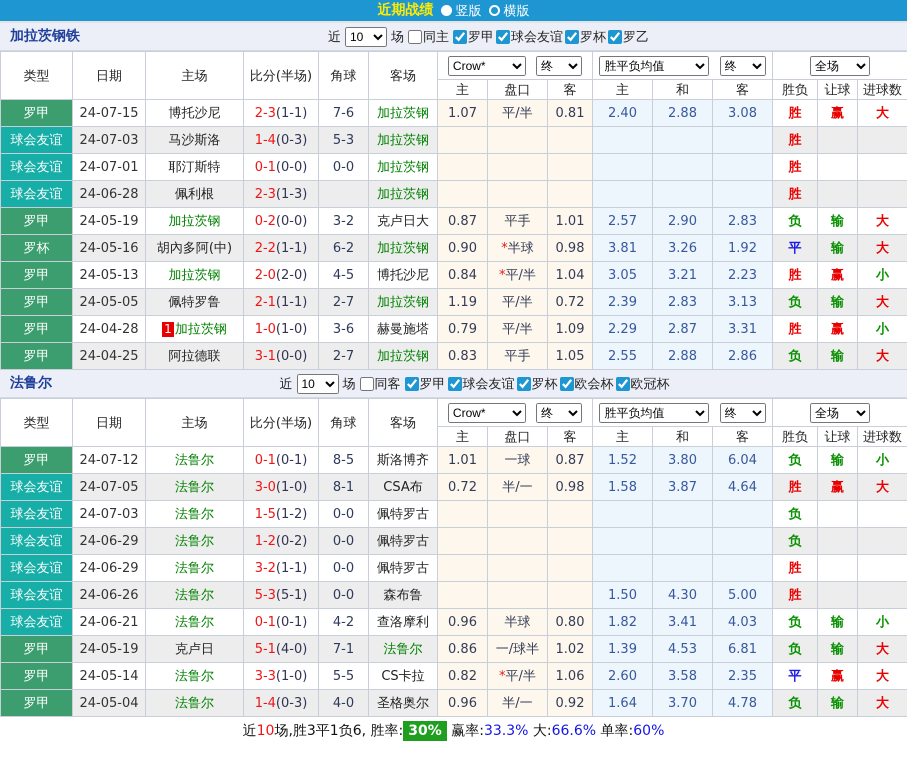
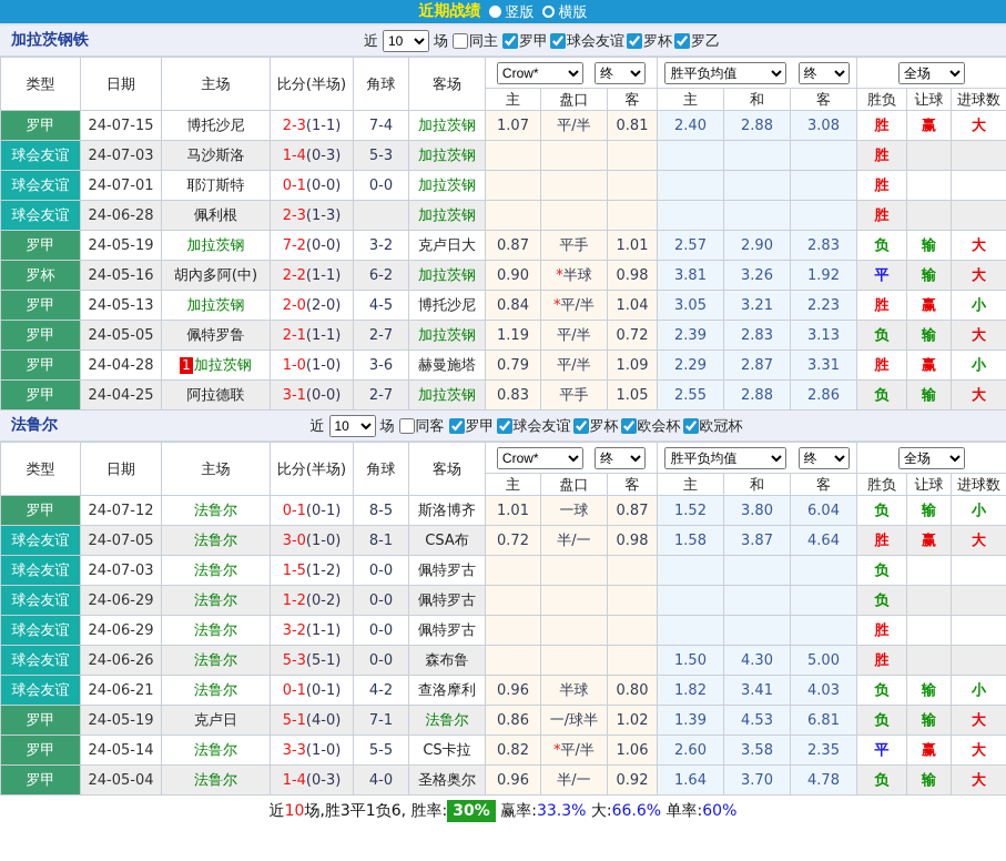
  近期战绩
  竖版
  横版
  加拉茨钢铁
  近
  10
  场
  同主
  罗甲
  球会友谊
  罗杯
  罗乙
  类型	日期	主场	比分(半场)	角球	客场	Crow* 终	胜平负均值 终	全场
  主	盘口	客	主	和	客	胜负	让球	进球数
- 罗甲	24-07-15	博托沙尼	2-3(1-1)	7-6	加拉茨钢	1.07	平/半	0.81	2.40	2.88	3.08	胜	赢	大
+ 罗甲	24-07-15	博托沙尼	2-3(1-1)	7-4	加拉茨钢	1.07	平/半	0.81	2.40	2.88	3.08	胜	赢	大
  球会友谊	24-07-03	马沙斯洛	1-4(0-3)	5-3	加拉茨钢							胜
  球会友谊	24-07-01	耶汀斯特	0-1(0-0)	0-0	加拉茨钢							胜
  球会友谊	24-06-28	佩利根	2-3(1-3)		加拉茨钢							胜
- 罗甲	24-05-19	加拉茨钢	0-2(0-0)	3-2	克卢日大	0.87	平手	1.01	2.57	2.90	2.83	负	输	大
+ 罗甲	24-05-19	加拉茨钢	7-2(0-0)	3-2	克卢日大	0.87	平手	1.01	2.57	2.90	2.83	负	输	大
  罗杯	24-05-16	胡內多阿(中)	2-2(1-1)	6-2	加拉茨钢	0.90	*半球	0.98	3.81	3.26	1.92	平	输	大
  罗甲	24-05-13	加拉茨钢	2-0(2-0)	4-5	博托沙尼	0.84	*平/半	1.04	3.05	3.21	2.23	胜	赢	小
  罗甲	24-05-05	佩特罗鲁	2-1(1-1)	2-7	加拉茨钢	1.19	平/半	0.72	2.39	2.83	3.13	负	输	大
  罗甲	24-04-28	1 加拉茨钢	1-0(1-0)	3-6	赫曼施塔	0.79	平/半	1.09	2.29	2.87	3.31	胜	赢	小
  罗甲	24-04-25	阿拉德联	3-1(0-0)	2-7	加拉茨钢	0.83	平手	1.05	2.55	2.88	2.86	负	输	大
  法鲁尔
  近
  10
  场
  同客
  罗甲
  球会友谊
  罗杯
  欧会杯
  欧冠杯
  类型	日期	主场	比分(半场)	角球	客场	Crow* 终	胜平负均值 终	全场
  主	盘口	客	主	和	客	胜负	让球	进球数
  罗甲	24-07-12	法鲁尔	0-1(0-1)	8-5	斯洛博齐	1.01	一球	0.87	1.52	3.80	6.04	负	输	小
  球会友谊	24-07-05	法鲁尔	3-0(1-0)	8-1	CSA布	0.72	半/一	0.98	1.58	3.87	4.64	胜	赢	大
  球会友谊	24-07-03	法鲁尔	1-5(1-2)	0-0	佩特罗古							负
  球会友谊	24-06-29	法鲁尔	1-2(0-2)	0-0	佩特罗古							负
  球会友谊	24-06-29	法鲁尔	3-2(1-1)	0-0	佩特罗古							胜
  球会友谊	24-06-26	法鲁尔	5-3(5-1)	0-0	森布鲁				1.50	4.30	5.00	胜
  球会友谊	24-06-21	法鲁尔	0-1(0-1)	4-2	查洛摩利	0.96	半球	0.80	1.82	3.41	4.03	负	输	小
  罗甲	24-05-19	克卢日	5-1(4-0)	7-1	法鲁尔	0.86	一/球半	1.02	1.39	4.53	6.81	负	输	大
  罗甲	24-05-14	法鲁尔	3-3(1-0)	5-5	CS卡拉	0.82	*平/半	1.06	2.60	3.58	2.35	平	赢	大
  罗甲	24-05-04	法鲁尔	1-4(0-3)	4-0	圣格奥尔	0.96	半/一	0.92	1.64	3.70	4.78	负	输	大
  近10场,胜3平1负6, 胜率: 30% 赢率:33.3% 大:66.6% 单率:60%
